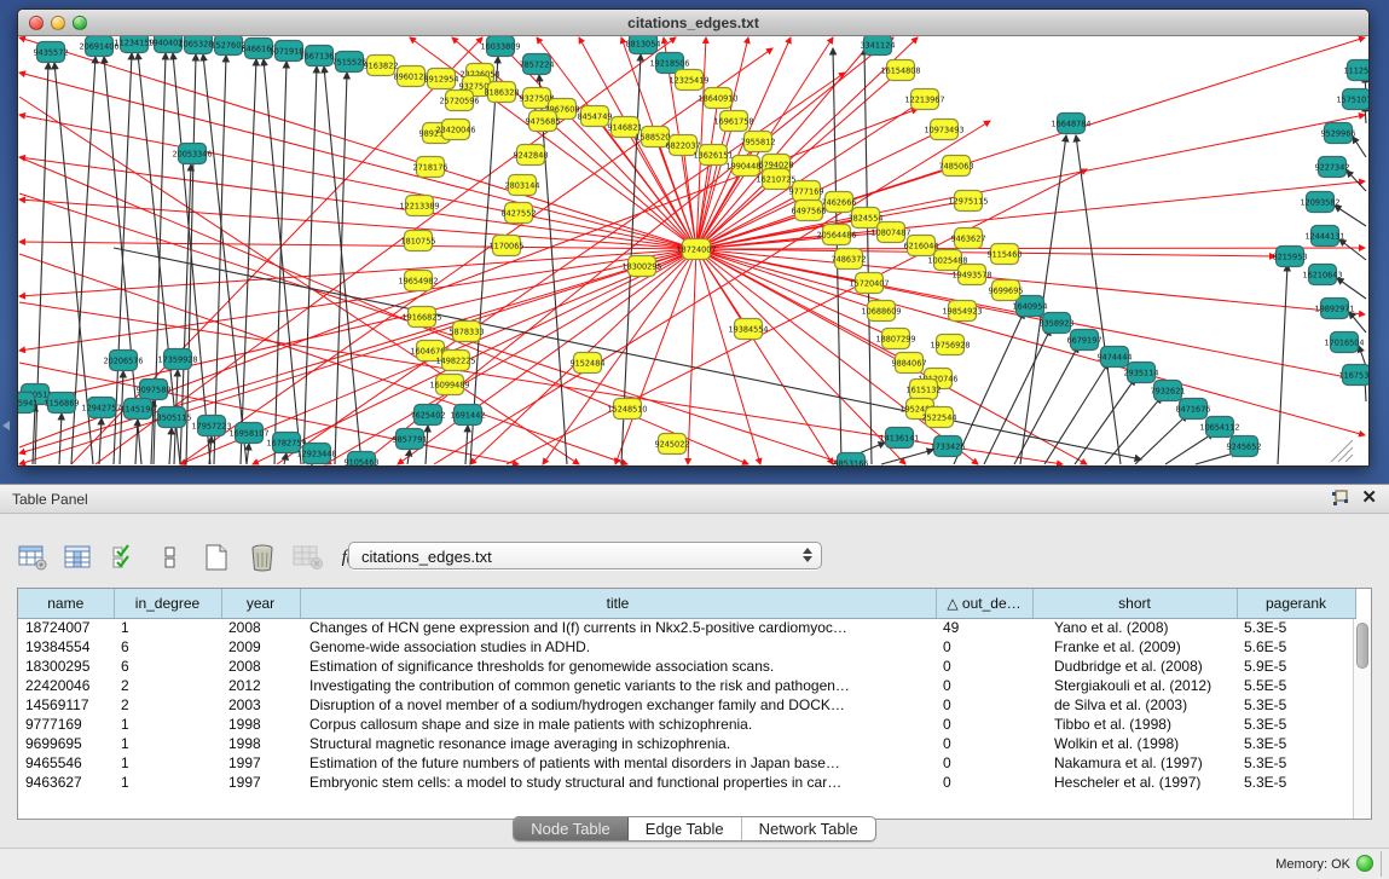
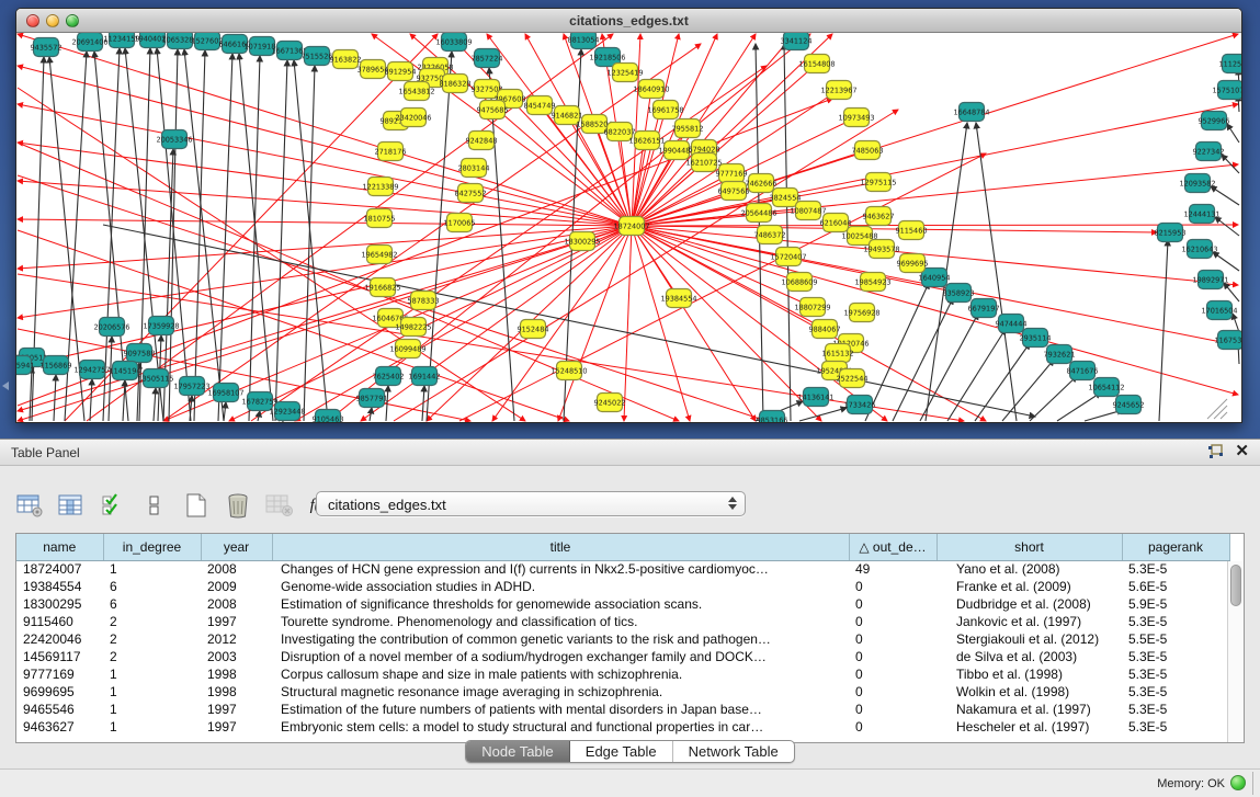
  citations_edges.txt
  9435572
  20691406
  1065328
  1527602
  6466160
  1071918
  1667136
  7515526
  16033809
  7857224
  8813054
  19218506
  3341124
  20053346
  16648784
  11125
  157510
  9529966
  9227342
  12093582
  12444131
  8215953
  16210643
  19892971
  17016504
  116753
  1640954
  8358923
  6679197
  9474444
  2935114
  7932621
  8471676
  10654112
  9245652
  14136141
  1733426
  1156869
  12942757
  20206576
  17359928
  9097588
  1145194
  13505115
  17957223
  16958107
  16782759
  12923448
  9857791
  7625402
  1691442
  9105463
  9853166
  9163822
- 8960128
+ 3789654
  8912954
  23226058
  932750
- 25720596
+ 16543812
  8186328
  932750
  2967608
  9475685
  23420046
  9242848
  2718176
  2803144
  12213389
  8427552
  1810755
  1170065
  19654982
  19166825
  5878333
  1604676
  14982225
  16099489
  8454749
  9146821
  1588520
  6822037
  12325419
  18640910
  16961758
  7955812
  13626151
  1990448
  6794028
  16210725
  9777169
  6497568
  16154808
  12213967
  10973493
  7485063
  12975115
  7462666
  3824554
  20564486
  10807487
  6216044
  9463627
  9115460
  10025488
  7486372
  15720407
  10688609
  19854923
  18807299
  19756928
  9884067
  1615132
  2522544
  19493578
  9699695
  18300295
  19384554
  9152484
  15248510
  9245022
  18724007
  Table Panel
  ✕
  citations_edges.txt
  name	in_degree	year	title	△ out_de…	short	pagerank
  18724007	1	2008	Changes of HCN gene expression and I(f) currents in Nkx2.5-positive cardiomyoc…	49	Yano et al. (2008)	5.3E-5
  19384554	6	2009	Genome-wide association studies in ADHD.	0	Franke et al. (2009)	5.6E-5
  18300295	6	2008	Estimation of significance thresholds for genomewide association scans.	0	Dudbridge et al. (2008)	5.9E-5
+ 9115460	2	1997	Tourette syndrome. Phenomenology and classification of tics.	0	Jankovic et al. (1997)	5.3E-5
  22420046	2	2012	Investigating the contribution of common genetic variants to the risk and pathogen…	0	Stergiakouli et al. (2012)	5.5E-5
  14569117	2	2003	Disruption of a novel member of a sodium/hydrogen exchanger family and DOCK…	0	de Silva et al. (2003)	5.3E-5
  9777169	1	1998	Corpus callosum shape and size in male patients with schizophrenia.	0	Tibbo et al. (1998)	5.3E-5
  9699695	1	1998	Structural magnetic resonance image averaging in schizophrenia.	0	Wolkin et al. (1998)	5.3E-5
  9465546	1	1997	Estimation of the future numbers of patients with mental disorders in Japan base…	0	Nakamura et al. (1997)	5.3E-5
  9463627	1	1997	Embryonic stem cells: a model to study structural and functional properties in car…	0	Hescheler et al. (1997)	5.3E-5
  Node Table
  Edge Table
  Network Table
  Memory: OK
